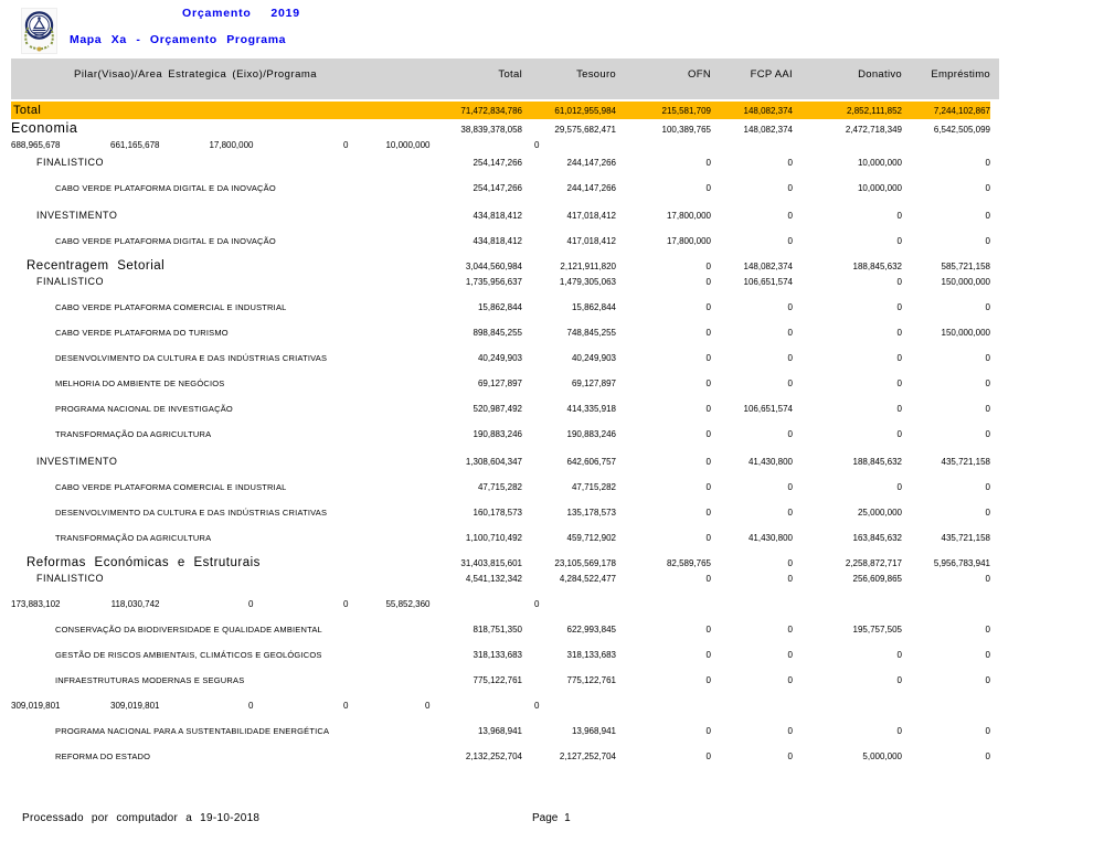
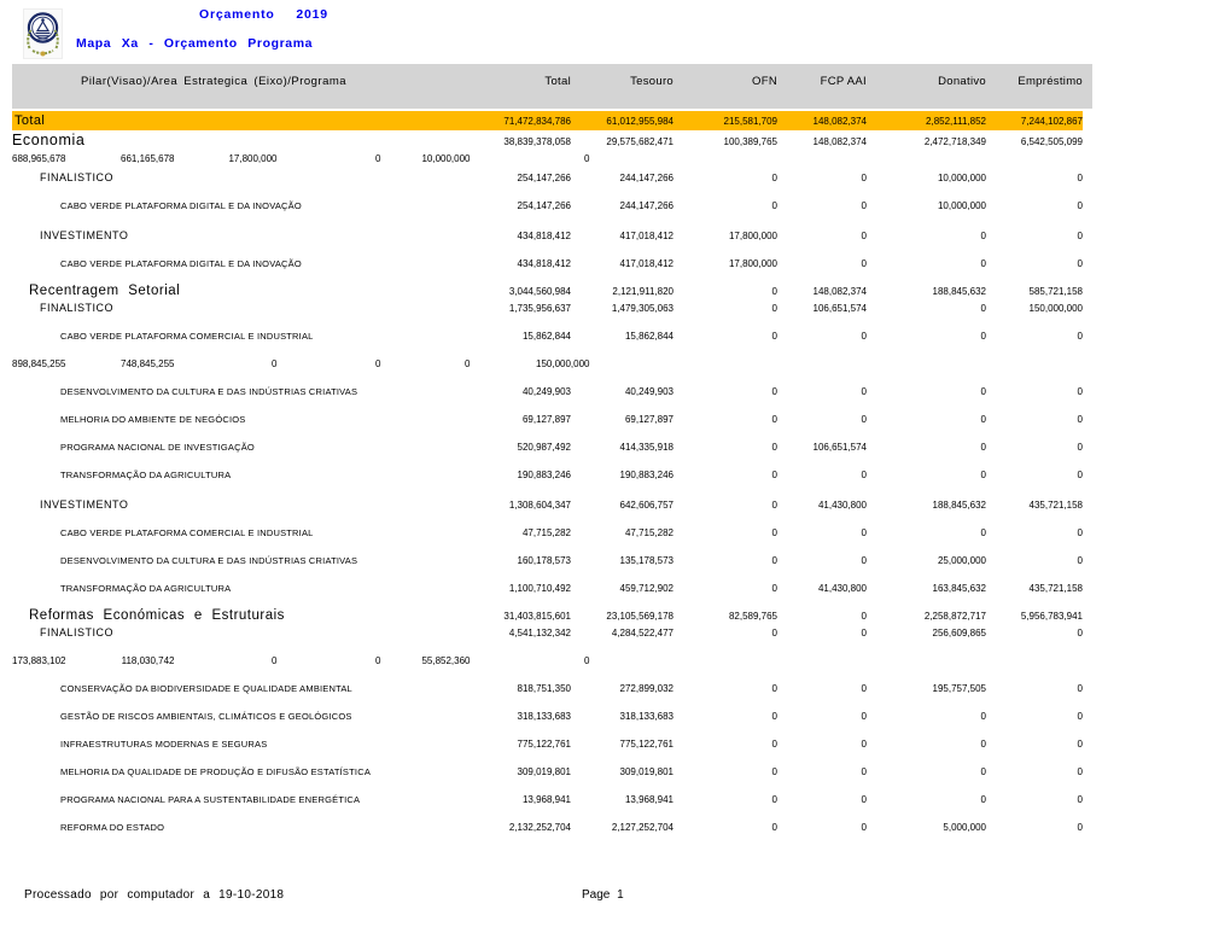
  Orçamento 2019
  Mapa Xa - Orçamento Programa
  Pilar(Visao)/Area Estrategica (Eixo)/Programa
  Total
  Tesouro
  OFN
  FCP AAI
  Donativo
  Empréstimo
  Total
  71,472,834,786
  61,012,955,984
  215,581,709
  148,082,374
  2,852,111,852
  7,244,102,867
  Economia
  38,839,378,058
  29,575,682,471
  100,389,765
  148,082,374
  2,472,718,349
  6,542,505,099
  688,965,678
  661,165,678
  17,800,000
  0
  10,000,000
  0
  FINALISTICO
  254,147,266
  244,147,266
  0
  0
  10,000,000
  0
  CABO VERDE PLATAFORMA DIGITAL E DA INOVAÇÃO
  254,147,266
  244,147,266
  0
  0
  10,000,000
  0
  INVESTIMENTO
  434,818,412
  417,018,412
  17,800,000
  0
  0
  0
  CABO VERDE PLATAFORMA DIGITAL E DA INOVAÇÃO
  434,818,412
  417,018,412
  17,800,000
  0
  0
  0
  Recentragem Setorial
  3,044,560,984
  2,121,911,820
  0
  148,082,374
  188,845,632
  585,721,158
  FINALISTICO
  1,735,956,637
  1,479,305,063
  0
  106,651,574
  0
  150,000,000
  CABO VERDE PLATAFORMA COMERCIAL E INDUSTRIAL
  15,862,844
  15,862,844
  0
  0
  0
  0
- CABO VERDE PLATAFORMA DO TURISMO
  898,845,255
  748,845,255
  0
  0
  0
  150,000,000
  DESENVOLVIMENTO DA CULTURA E DAS INDÚSTRIAS CRIATIVAS
  40,249,903
  40,249,903
  0
  0
  0
  0
  MELHORIA DO AMBIENTE DE NEGÓCIOS
  69,127,897
  69,127,897
  0
  0
  0
  0
  PROGRAMA NACIONAL DE INVESTIGAÇÃO
  520,987,492
  414,335,918
  0
  106,651,574
  0
  0
  TRANSFORMAÇÃO DA AGRICULTURA
  190,883,246
  190,883,246
  0
  0
  0
  0
  INVESTIMENTO
  1,308,604,347
  642,606,757
  0
  41,430,800
  188,845,632
  435,721,158
  CABO VERDE PLATAFORMA COMERCIAL E INDUSTRIAL
  47,715,282
  47,715,282
  0
  0
  0
  0
  DESENVOLVIMENTO DA CULTURA E DAS INDÚSTRIAS CRIATIVAS
  160,178,573
  135,178,573
  0
  0
  25,000,000
  0
  TRANSFORMAÇÃO DA AGRICULTURA
  1,100,710,492
  459,712,902
  0
  41,430,800
  163,845,632
  435,721,158
  Reformas Económicas e Estruturais
  31,403,815,601
  23,105,569,178
  82,589,765
  0
  2,258,872,717
  5,956,783,941
  FINALISTICO
  4,541,132,342
  4,284,522,477
  0
  0
  256,609,865
  0
  173,883,102
  118,030,742
  0
  0
  55,852,360
  0
  CONSERVAÇÃO DA BIODIVERSIDADE E QUALIDADE AMBIENTAL
  818,751,350
- 622,993,845
+ 272,899,032
  0
  0
  195,757,505
  0
  GESTÃO DE RISCOS AMBIENTAIS, CLIMÁTICOS E GEOLÓGICOS
  318,133,683
  318,133,683
  0
  0
  0
  0
  INFRAESTRUTURAS MODERNAS E SEGURAS
  775,122,761
  775,122,761
  0
  0
  0
  0
+ MELHORIA DA QUALIDADE DE PRODUÇÃO E DIFUSÃO ESTATÍSTICA
  309,019,801
  309,019,801
  0
  0
  0
  0
  PROGRAMA NACIONAL PARA A SUSTENTABILIDADE ENERGÉTICA
  13,968,941
  13,968,941
  0
  0
  0
  0
  REFORMA DO ESTADO
  2,132,252,704
  2,127,252,704
  0
  0
  5,000,000
  0
  Processado por computador a 19-10-2018
  Page 1
